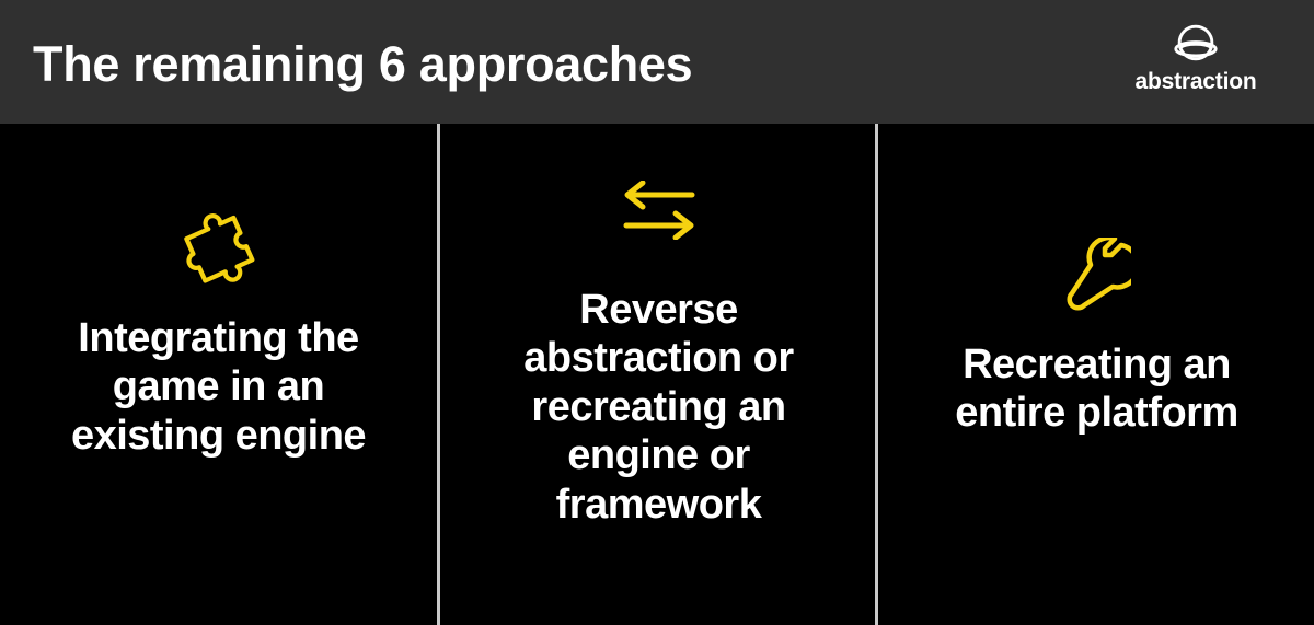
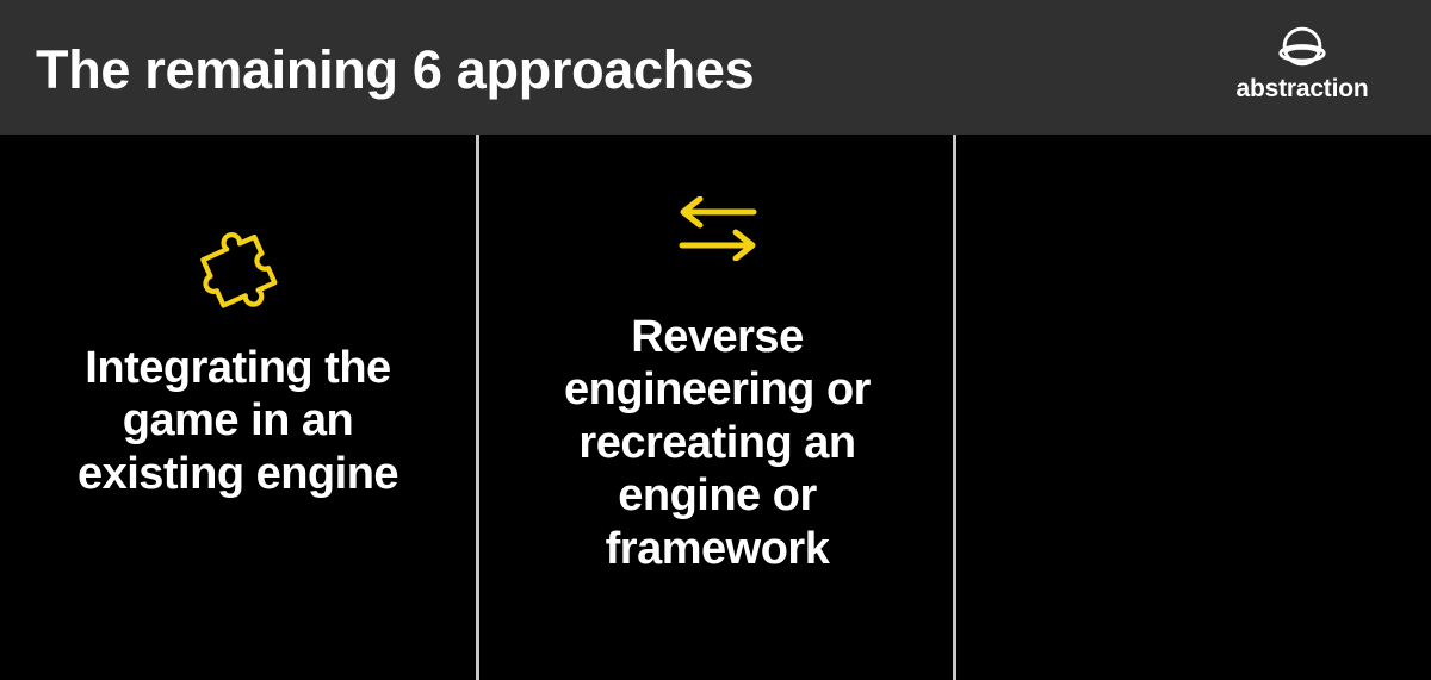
  The remaining 6 approaches
  abstraction
  Integrating the game in an existing engine
- Reverse abstraction or recreating an engine or framework
+ Reverse engineering or recreating an engine or framework
- Recreating an entire platform
